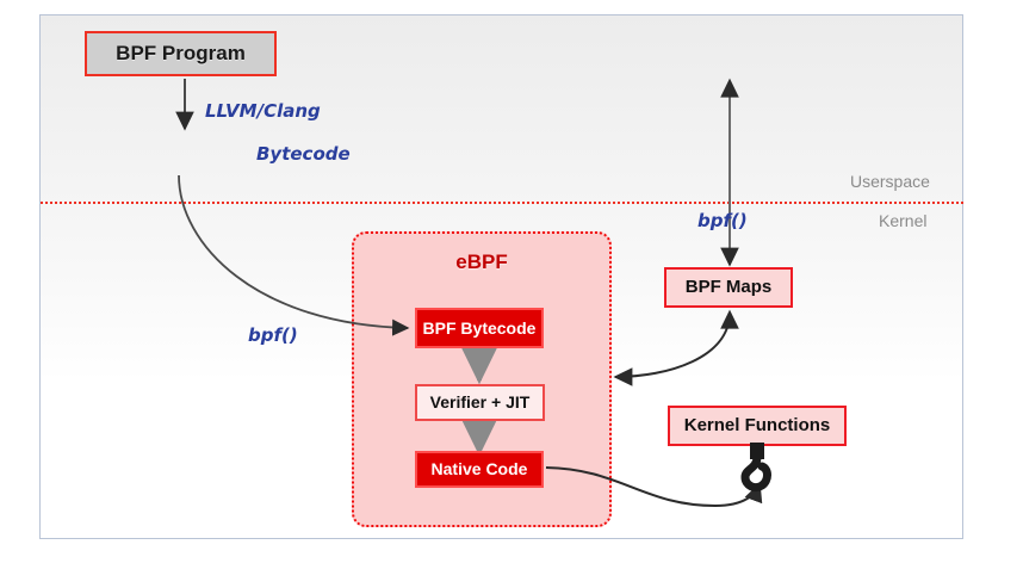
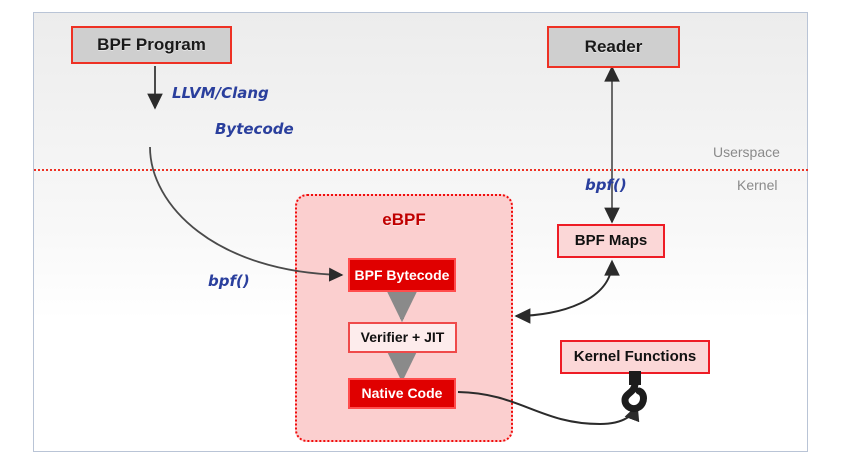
  Userspace
  Kernel
  eBPF
  BPF Program
+ Reader
  BPF Maps
  BPF Bytecode
  Verifier + JIT
  Native Code
  Kernel Functions
  LLVM/Clang
  Bytecode
  bpf()
  bpf()
